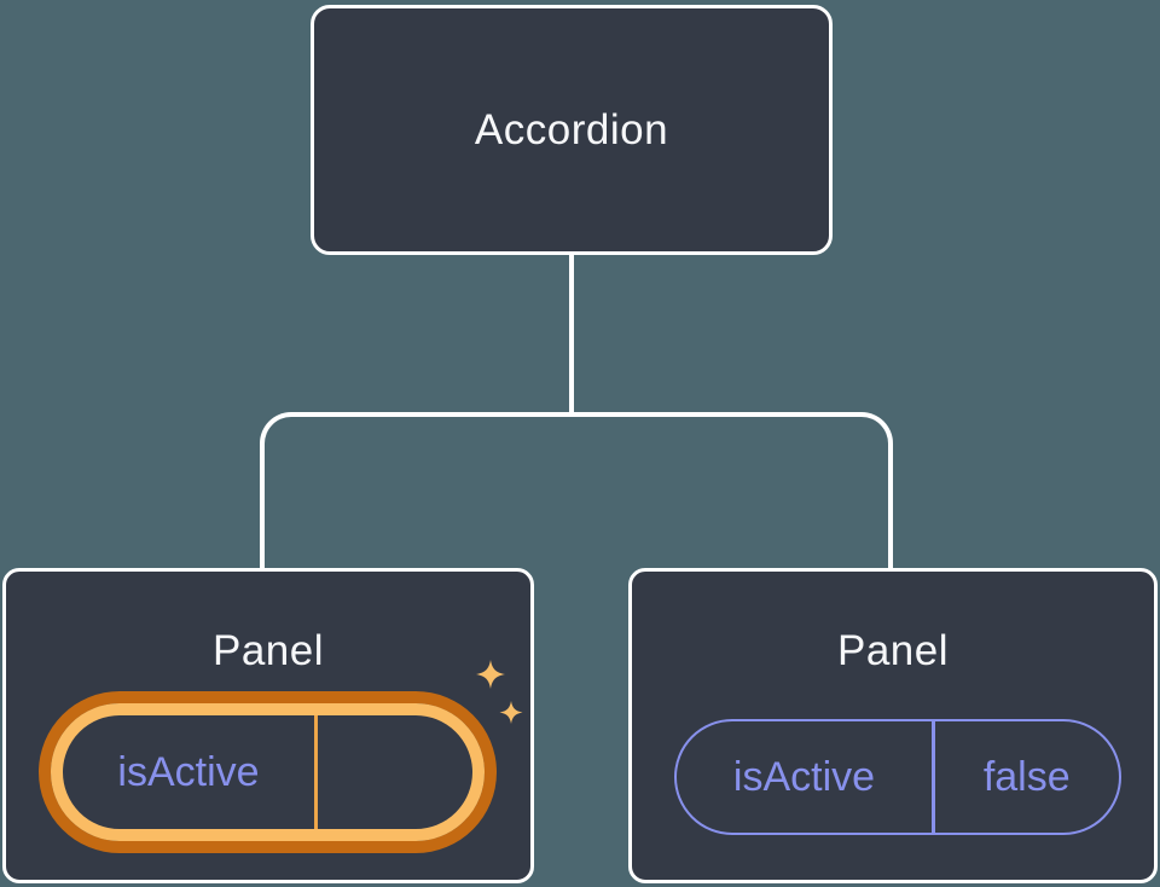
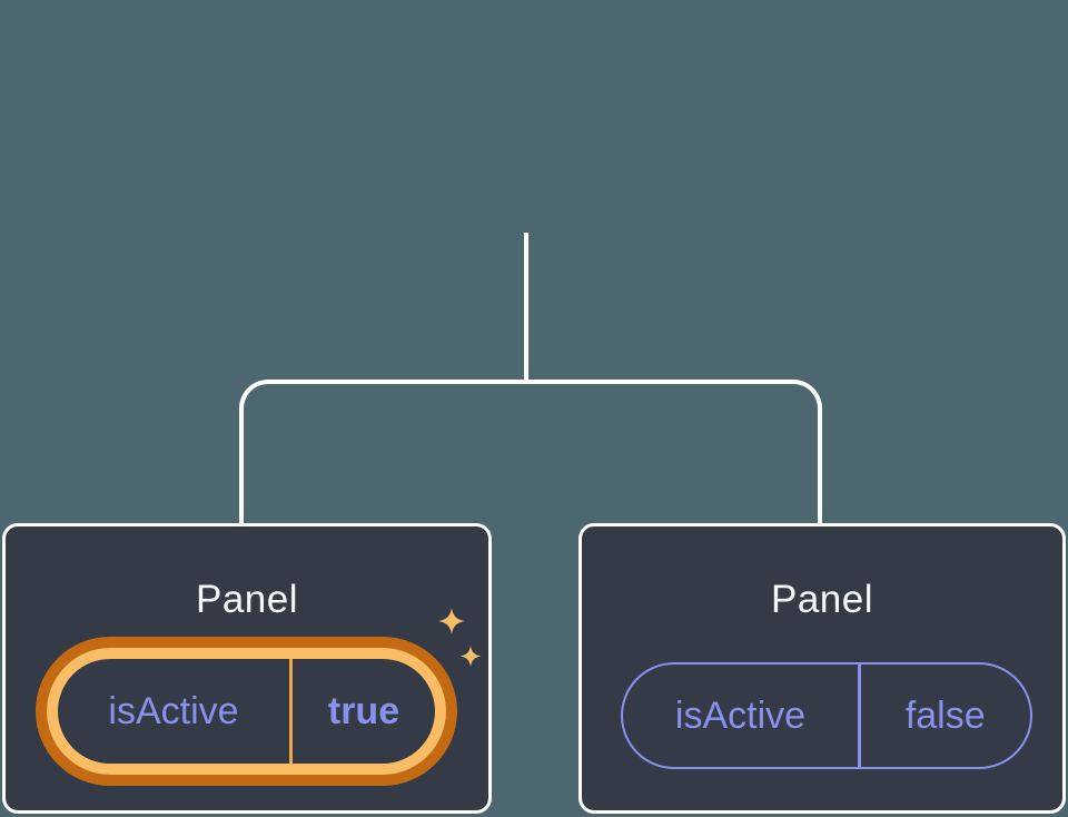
- Accordion
  Panel
  isActive
+ true
  Panel
  isActive
  false
